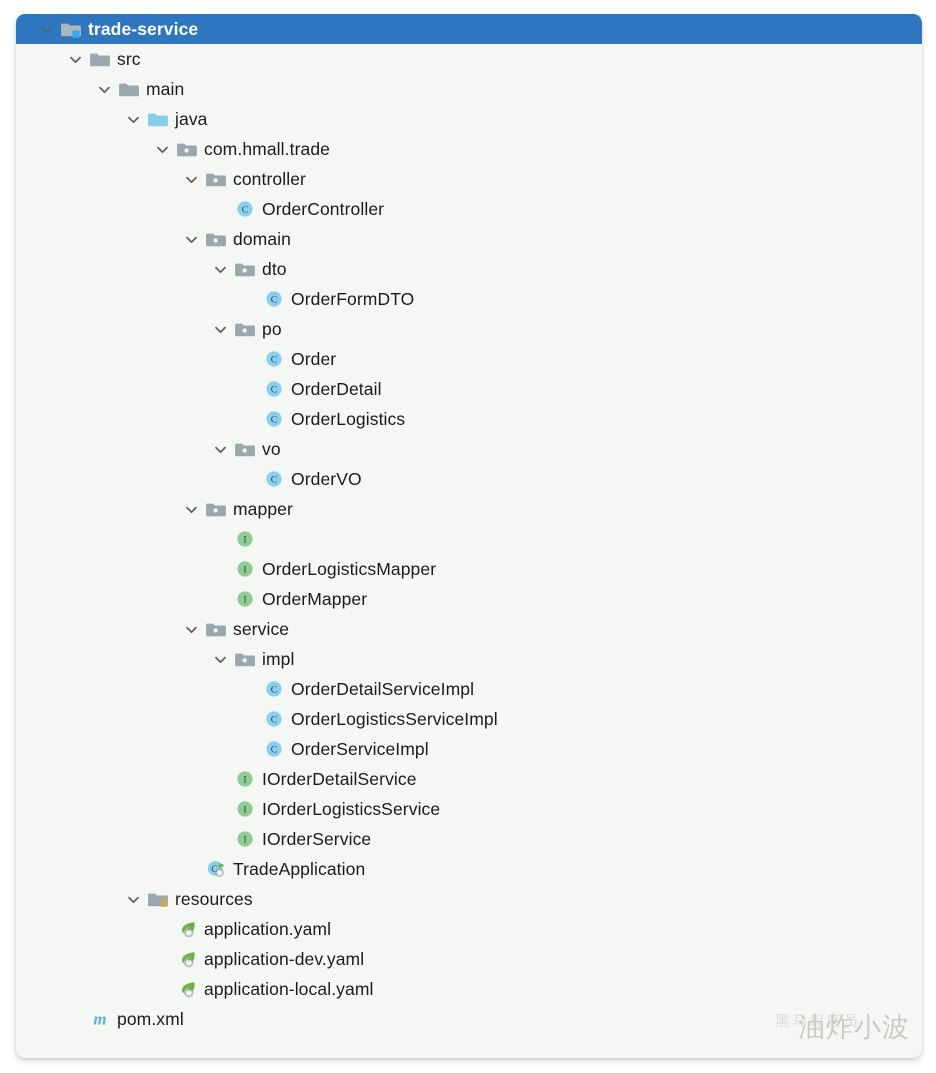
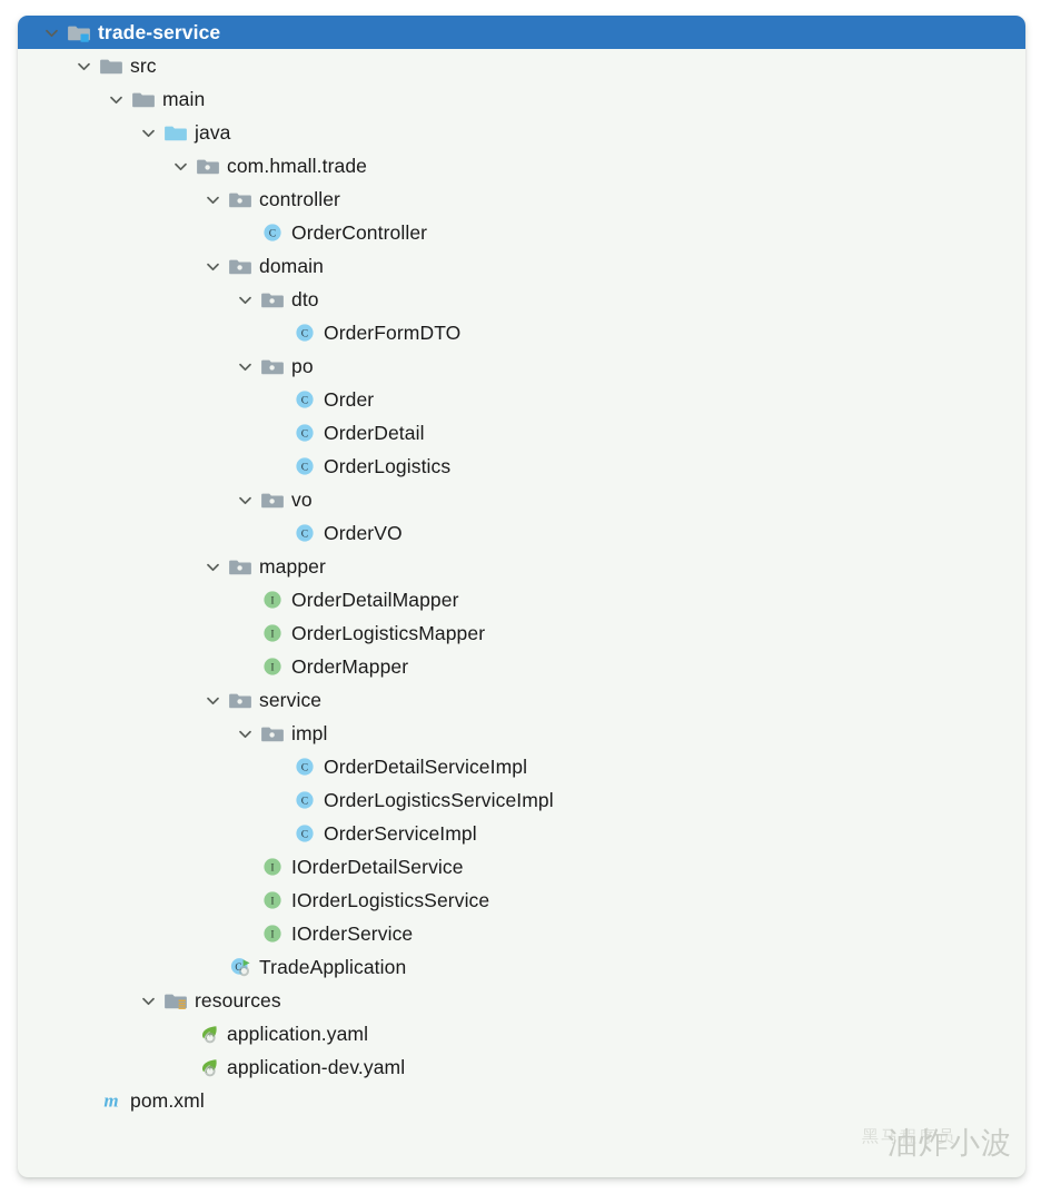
  trade-service
  src
  main
  java
  com.hmall.trade
  controller
  C
  OrderController
  domain
  dto
  C
  OrderFormDTO
  po
  C
  Order
  C
  OrderDetail
  C
  OrderLogistics
  vo
  C
  OrderVO
  mapper
  I
+ OrderDetailMapper
  I
  OrderLogisticsMapper
  I
  OrderMapper
  service
  impl
  C
  OrderDetailServiceImpl
  C
  OrderLogisticsServiceImpl
  C
  OrderServiceImpl
  I
  IOrderDetailService
  I
  IOrderLogisticsService
  I
  IOrderService
  C
  TradeApplication
  resources
  application.yaml
  application-dev.yaml
- application-local.yaml
  m
  pom.xml
  黑马程序员
  油炸小波
